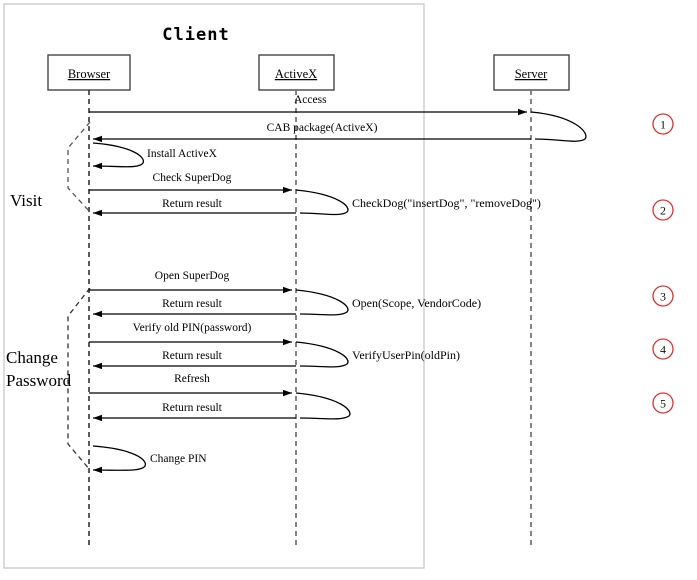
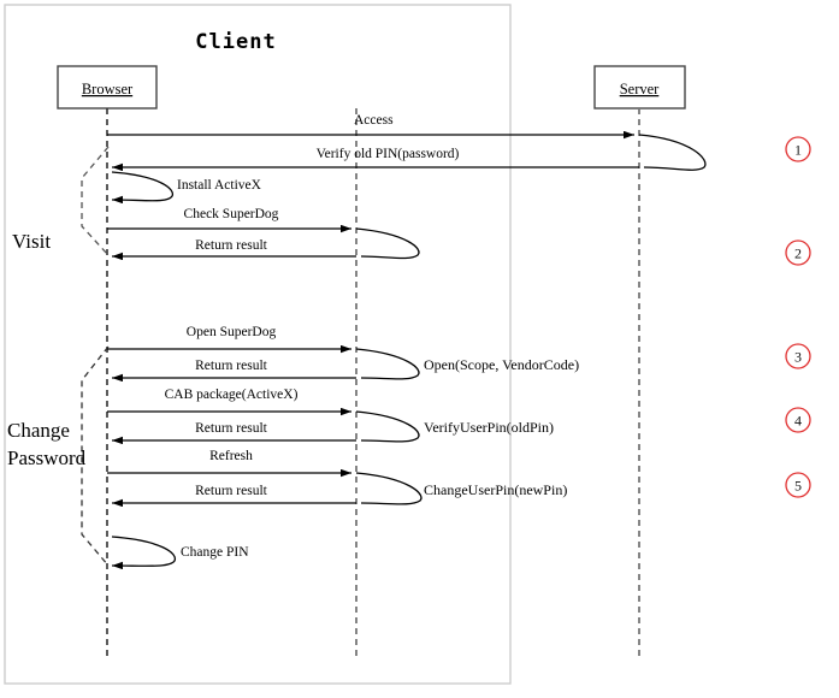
  Client
  Browser
- ActiveX
  Server
  Visit
  Change
  Password
  Access
- CAB package(ActiveX)
+ Verify old PIN(password)
  Install ActiveX
  Check SuperDog
  Return result
- CheckDog("insertDog", "removeDog")
  Open SuperDog
  Return result
  Open(Scope, VendorCode)
- Verify old PIN(password)
+ CAB package(ActiveX)
  Return result
  VerifyUserPin(oldPin)
  Refresh
  Return result
+ ChangeUserPin(newPin)
  Change PIN
  1
  2
  3
  4
  5
